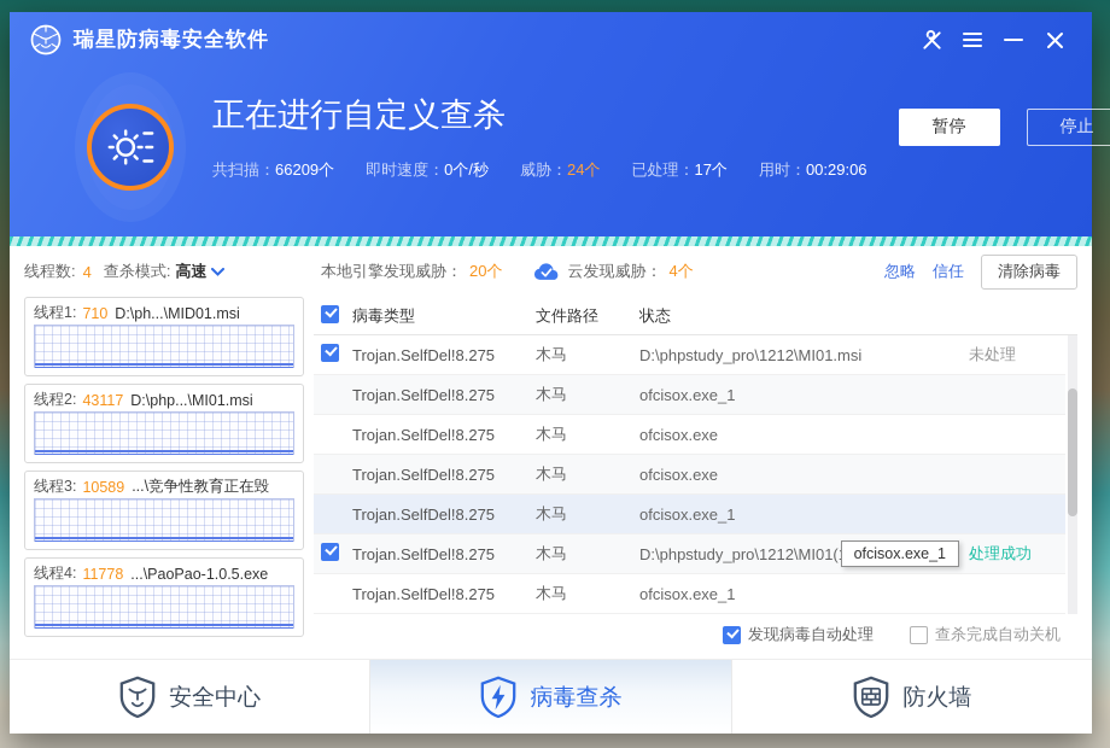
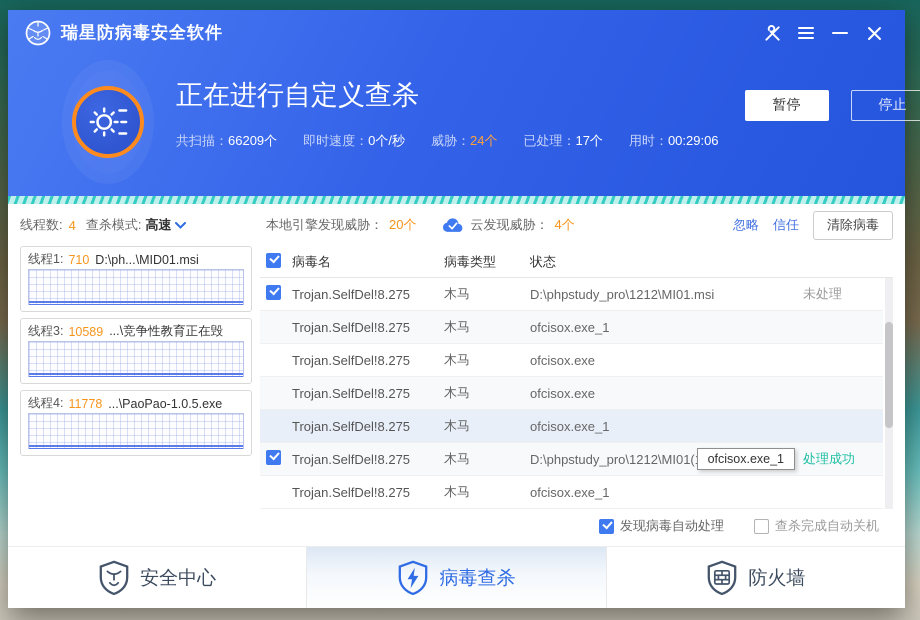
  瑞星防病毒安全软件
  正在进行自定义查杀
  共扫描：66209个
  即时速度：0个/秒
  威胁：24个
  已处理：17个
  用时：00:29:06
  暂停
  停止
  线程数:
  4
  查杀模式:
  高速
  本地引擎发现威胁：
  20个
  云发现威胁：
  4个
  忽略
  信任
  清除病毒
  线程1:
  710
  D:\ph...\MID01.msi
- 线程2:
- 43117
- D:\php...\MI01.msi
  线程3:
  10589
  ...\竞争性教育正在毁
  线程4:
  11778
  ...\PaoPao-1.0.5.exe
+ 病毒名
  病毒类型
- 文件路径
  状态
  Trojan.SelfDel!8.275
  木马
  D:\phpstudy_pro\1212\MI01.msi
  未处理
  Trojan.SelfDel!8.275
  木马
  ofcisox.exe_1
  Trojan.SelfDel!8.275
  木马
  ofcisox.exe
  Trojan.SelfDel!8.275
  木马
  ofcisox.exe
  Trojan.SelfDel!8.275
  木马
  ofcisox.exe_1
  Trojan.SelfDel!8.275
  木马
  D:\phpstudy_pro\1212\MI01(
  处理成功
  ofcisox.exe_1
  Trojan.SelfDel!8.275
  木马
  ofcisox.exe_1
  发现病毒自动处理
  查杀完成自动关机
  安全中心
  病毒查杀
  防火墙
